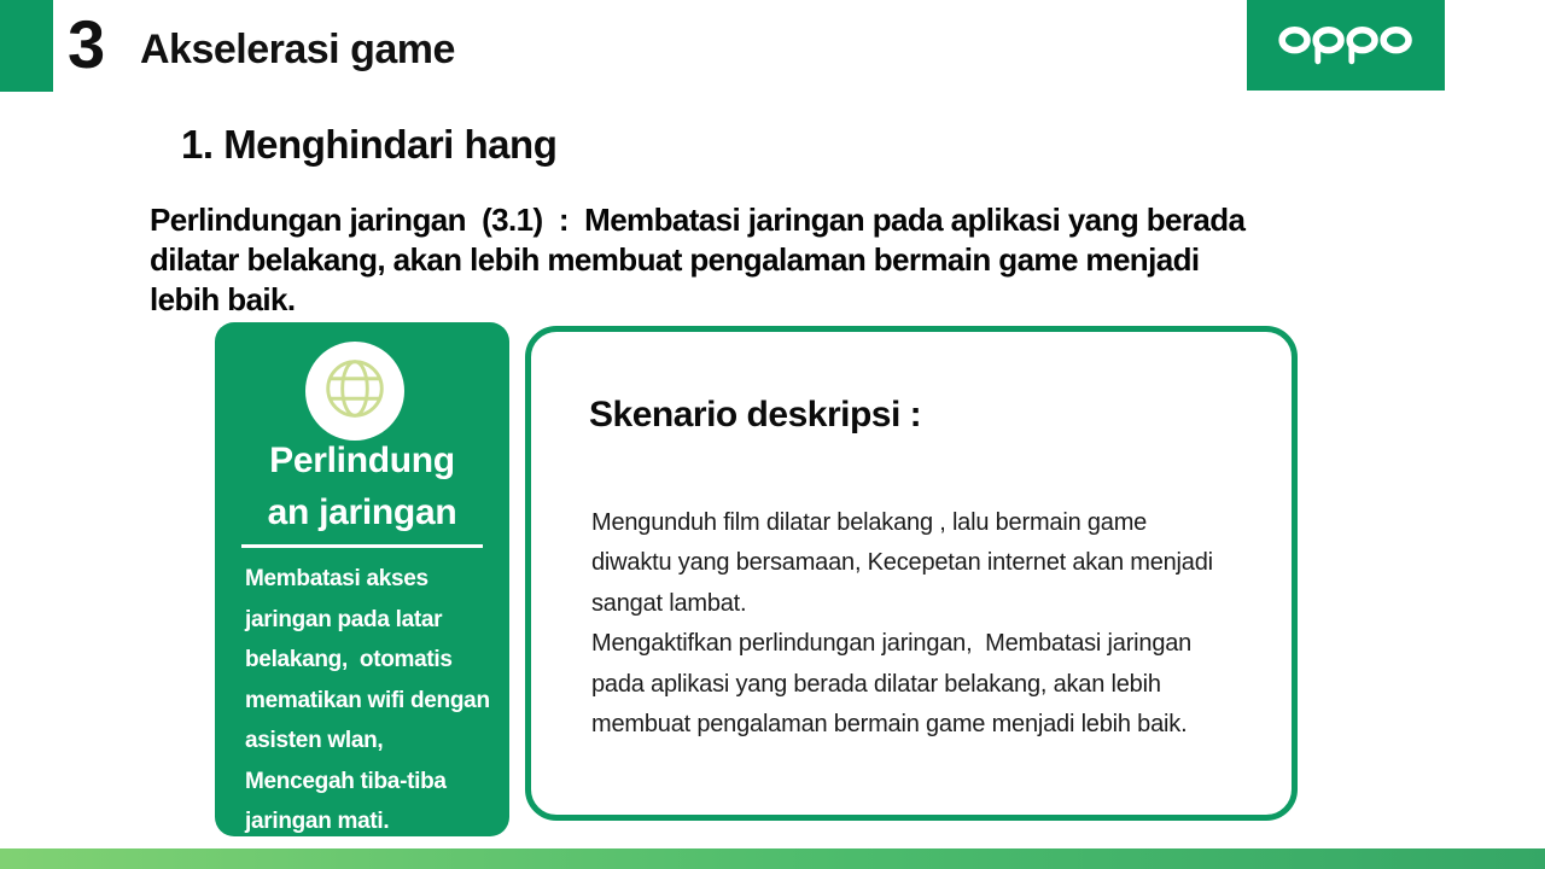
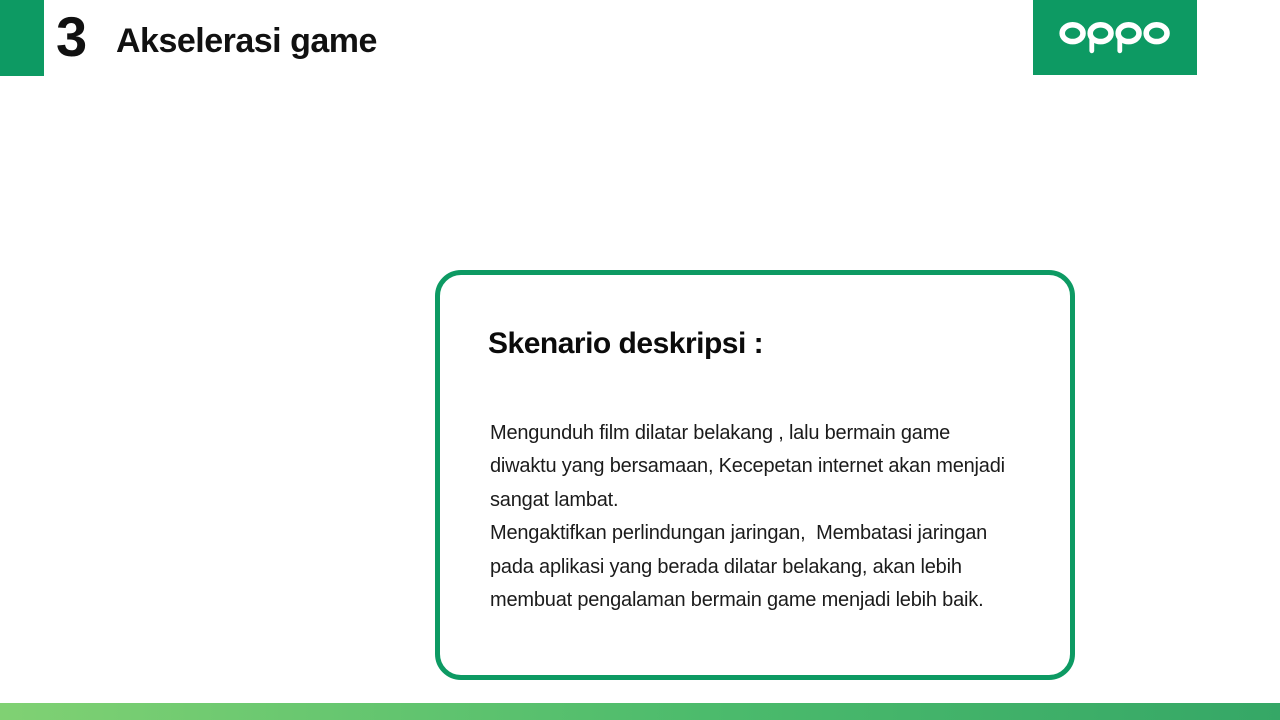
  3
  Akselerasi game
- 1. Menghindari hang
- Perlindungan jaringan (3.1) : Membatasi jaringan pada aplikasi yang berada
- dilatar belakang, akan lebih membuat pengalaman bermain game menjadi
- lebih baik.
- Perlindung
- an jaringan
- Membatasi akses
- jaringan pada latar
- belakang, otomatis
- mematikan wifi dengan
- asisten wlan,
- Mencegah tiba-tiba
- jaringan mati.
  Skenario deskripsi :
  Mengunduh film dilatar belakang , lalu bermain game
  diwaktu yang bersamaan, Kecepetan internet akan menjadi
  sangat lambat.
  Mengaktifkan perlindungan jaringan, Membatasi jaringan
  pada aplikasi yang berada dilatar belakang, akan lebih
  membuat pengalaman bermain game menjadi lebih baik.
